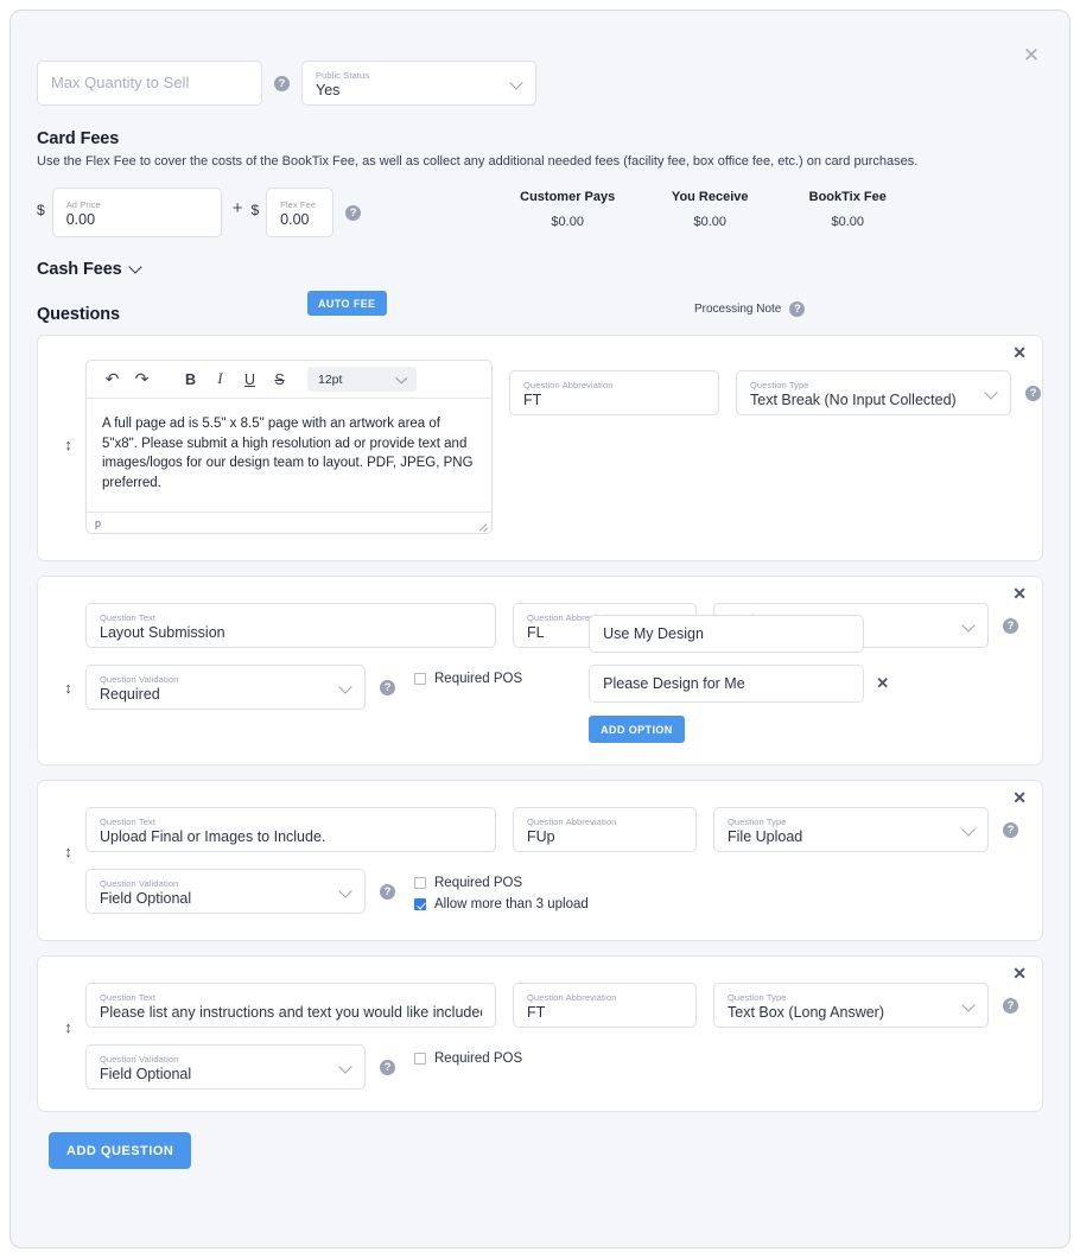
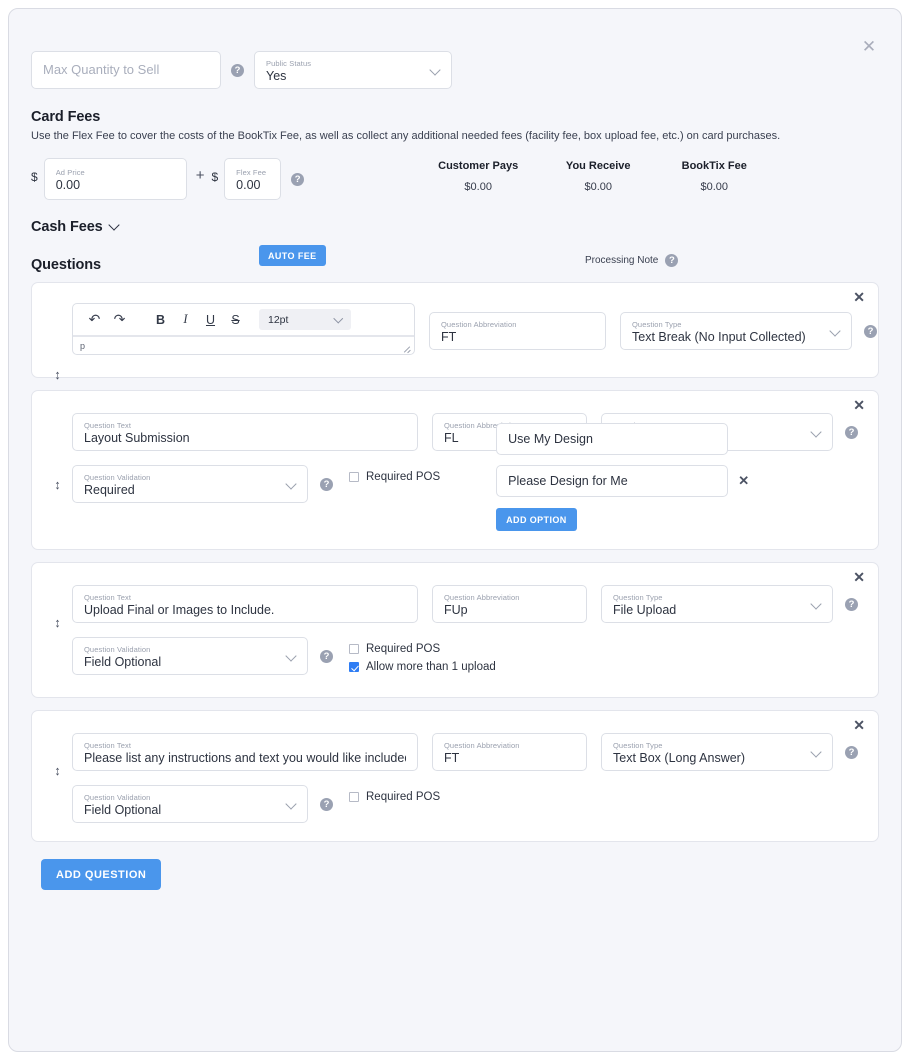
  ✕
  Max Quantity to Sell
  ?
  Public Status
  Yes
  Card Fees
- Use the Flex Fee to cover the costs of the BookTix Fee, as well as collect any additional needed fees (facility fee, box office fee, etc.) on card purchases.
+ Use the Flex Fee to cover the costs of the BookTix Fee, as well as collect any additional needed fees (facility fee, box upload fee, etc.) on card purchases.
  $
  Ad Price
  0.00
  +
  $
  Flex Fee
  0.00
  ?
  Customer Pays
  $0.00
  You Receive
  $0.00
  BookTix Fee
  $0.00
  AUTO FEE
  Processing Note
  ?
  Cash Fees
  Questions
  ✕
  ↕
  ↶
  ↷
  B
  I
  U
  S
  12pt
- A full page ad is 5.5" x 8.5" page with an artwork area of 5"x8". Please submit a high resolution ad or provide text and images/logos for our design team to layout. PDF, JPEG, PNG preferred.
  p
  Question Abbreviation
  FT
  Question Type
  Text Break (No Input Collected)
  ?
  ✕
  ↕
  Question Text
  Layout Submission
  FL
  ?
  Question Validation
  Required
  ?
  Required POS
  Use My Design
  Please Design for Me
  ✕
  ADD OPTION
  ✕
  ↕
  Question Text
  Upload Final or Images to Include.
  Question Abbreviation
  FUp
  Question Type
  File Upload
  ?
  Question Validation
  Field Optional
  ?
  Required POS
- Allow more than 3 upload
+ Allow more than 1 upload
  ✕
  ↕
  Question Text
  Please list any instructions and text you would like include
  Question Abbreviation
  FT
  Question Type
  Text Box (Long Answer)
  ?
  Question Validation
  Field Optional
  ?
  Required POS
  ADD QUESTION
